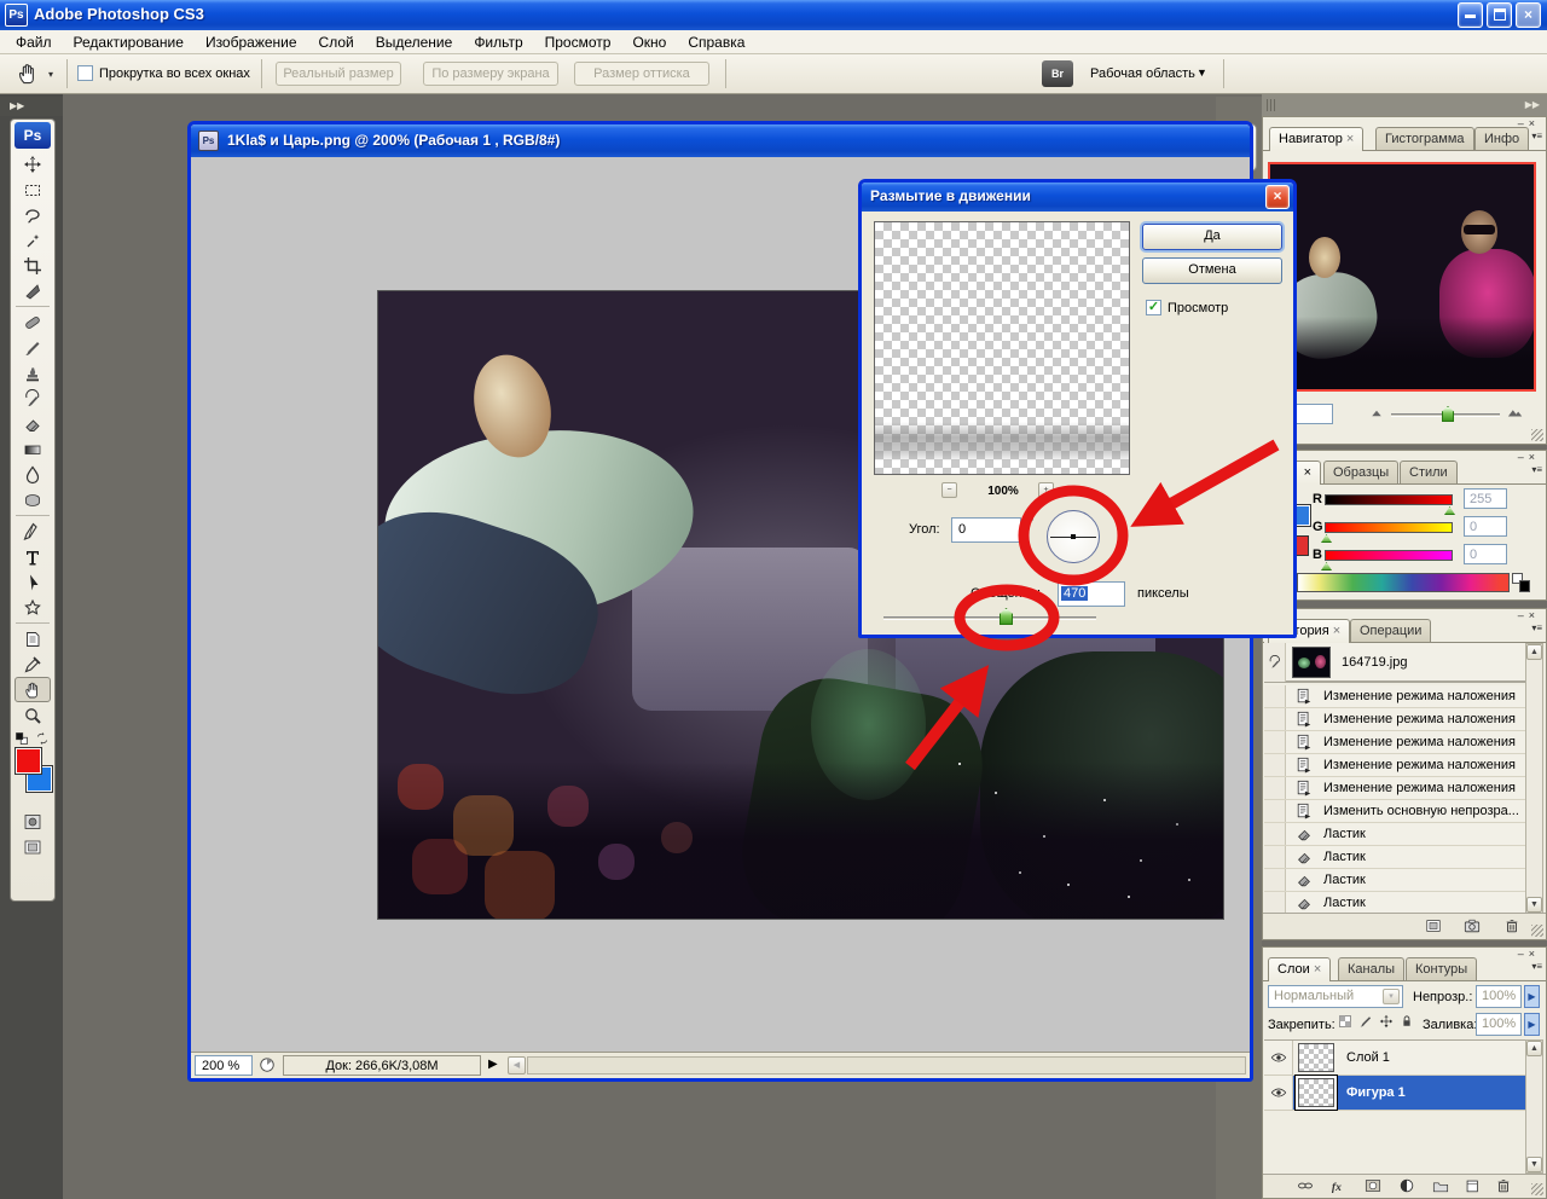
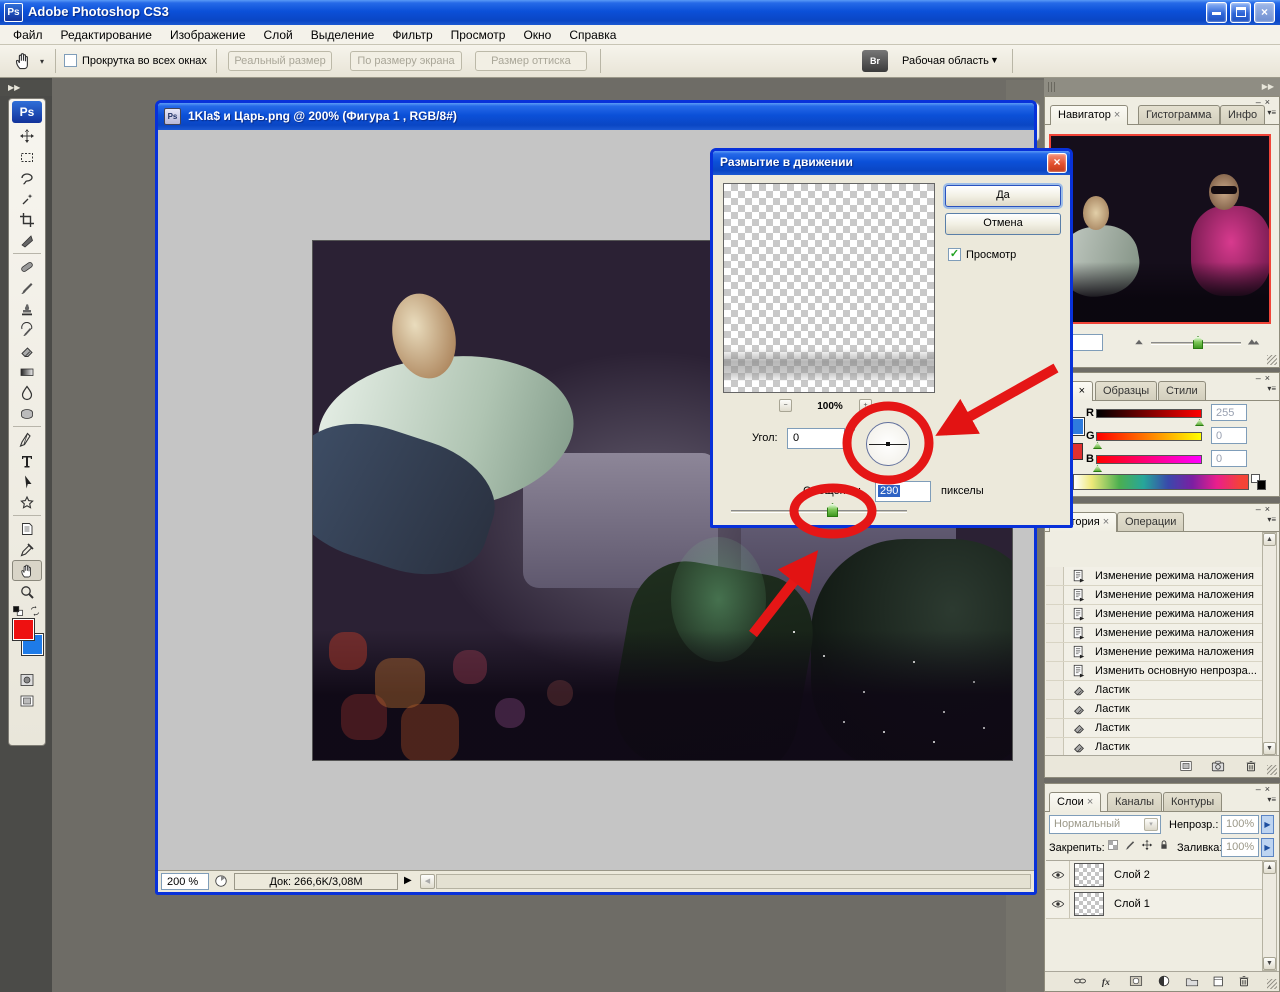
  Ps
  Adobe Photoshop CS3
  ×
  Файл
  Редактирование
  Изображение
  Слой
  Выделение
  Фильтр
  Просмотр
  Окно
  Справка
  ▾
  Прокрутка во всех окнах
  Реальный размер
  По размеру экрана
  Размер оттиска
  Br
  Рабочая область
  ▼
  ▶▶
  Ps
  Ps
- 1Kla$ и Царь.png @ 200% (Рабочая 1 , RGB/8#)
+ 1Kla$ и Царь.png @ 200% (Фигура 1 , RGB/8#)
  200 %
  Док: 266,6K/3,08M
  ▶
  ▶▶
  –×
  Навигатор ×
  Гистограмма
  Инфо
  ▾≡
  –×
  ×
  Образцы
  Стили
  ▾≡
  R
  255
  G
  0
  B
  0
  –×
  Операции
  ▾≡
- 164719.jpg
  Изменение режима наложения
  Изменение режима наложения
  Изменение режима наложения
  Изменение режима наложения
  Изменение режима наложения
  Изменить основную непрозра...
  Ластик
  Ластик
  Ластик
  Ластик
  –×
  Слои ×
  Каналы
  Контуры
  ▾≡
  Нормальный
  Непрозр.:
  100%
  ▶
  Закрепить:
  Заливка
  100%
  ▶
+ Слой 2
  Слой 1
- Фигура 1
  Размытие в движении
  ×
  100%
  Да
  Отмена
  ✓
  Просмотр
  Угол:
  0
  °
- 470
+ 290
  пикселы
